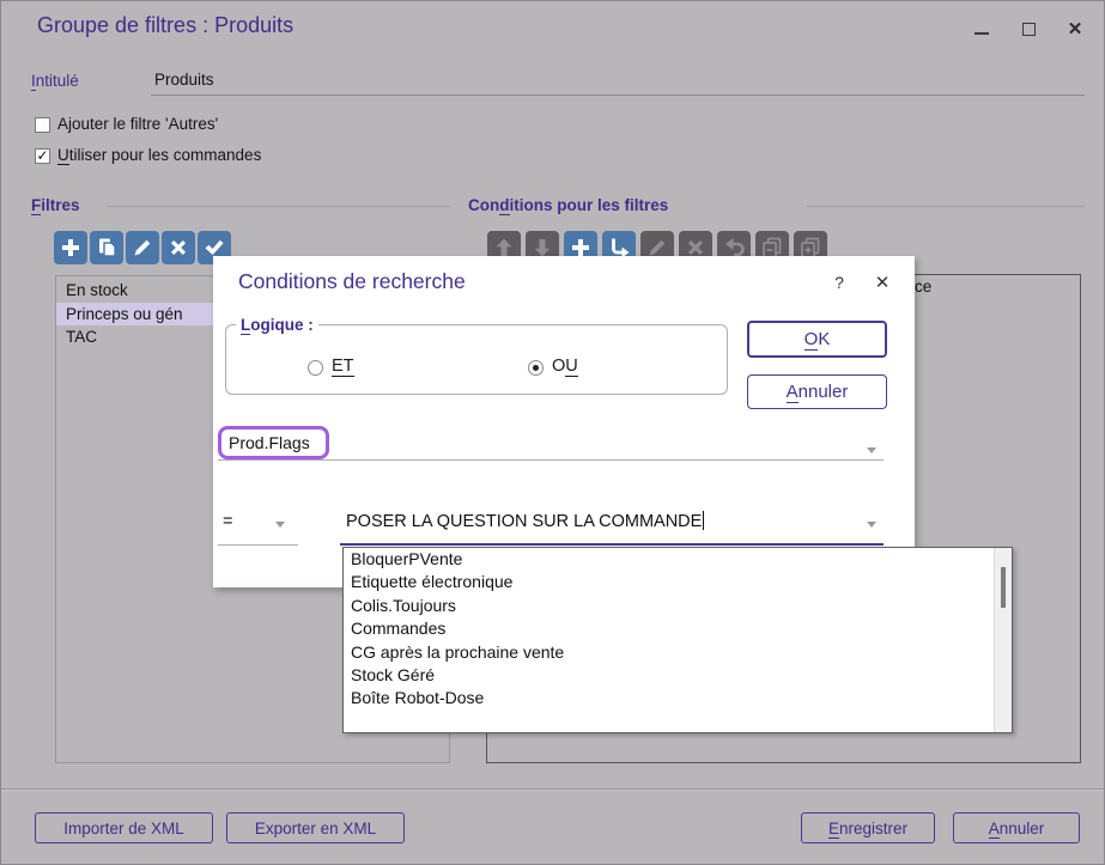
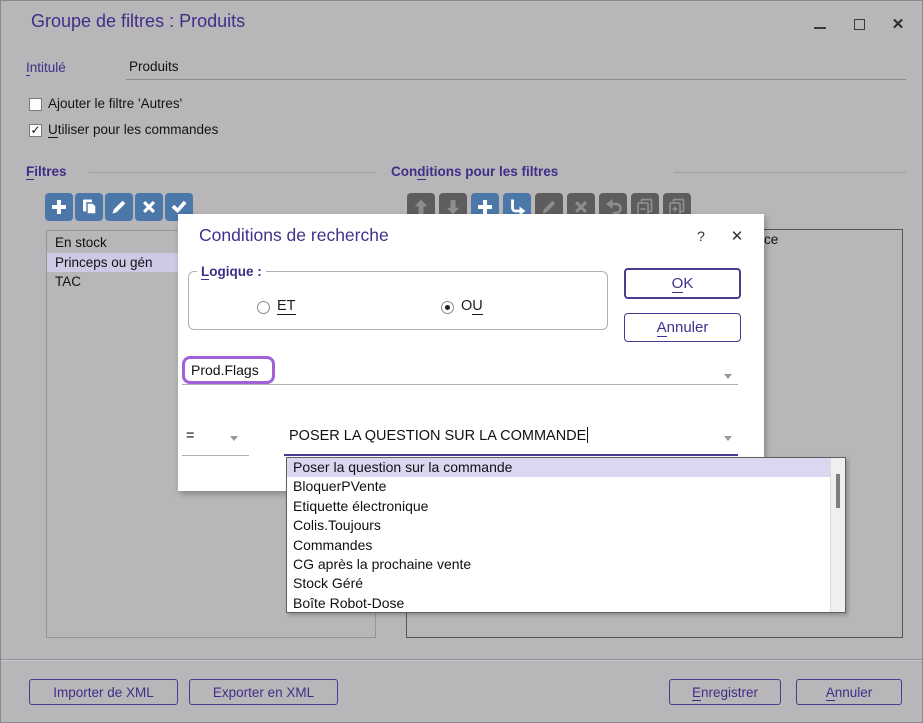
  Groupe de filtres : Produits
  ✕
  Intitulé
  Produits
  Ajouter le filtre 'Autres'
  ✓
  Utiliser pour les commandes
  Filtres
  En stock
  Princeps ou gén
  TAC
  Conditions pour les filtres
  ce
  Conditions de recherche
  ?
  ✕
  Logique :
  ET
  OU
  OK
  Annuler
  Prod.Flags
  =
  POSER LA QUESTION SUR LA COMMANDE
+ Poser la question sur la commande
  BloquerPVente
  Etiquette électronique
  Colis.Toujours
  Commandes
  CG après la prochaine vente
  Stock Géré
  Boîte Robot-Dose
  Importer de XML
  Exporter en XML
  Enregistrer
  Annuler
